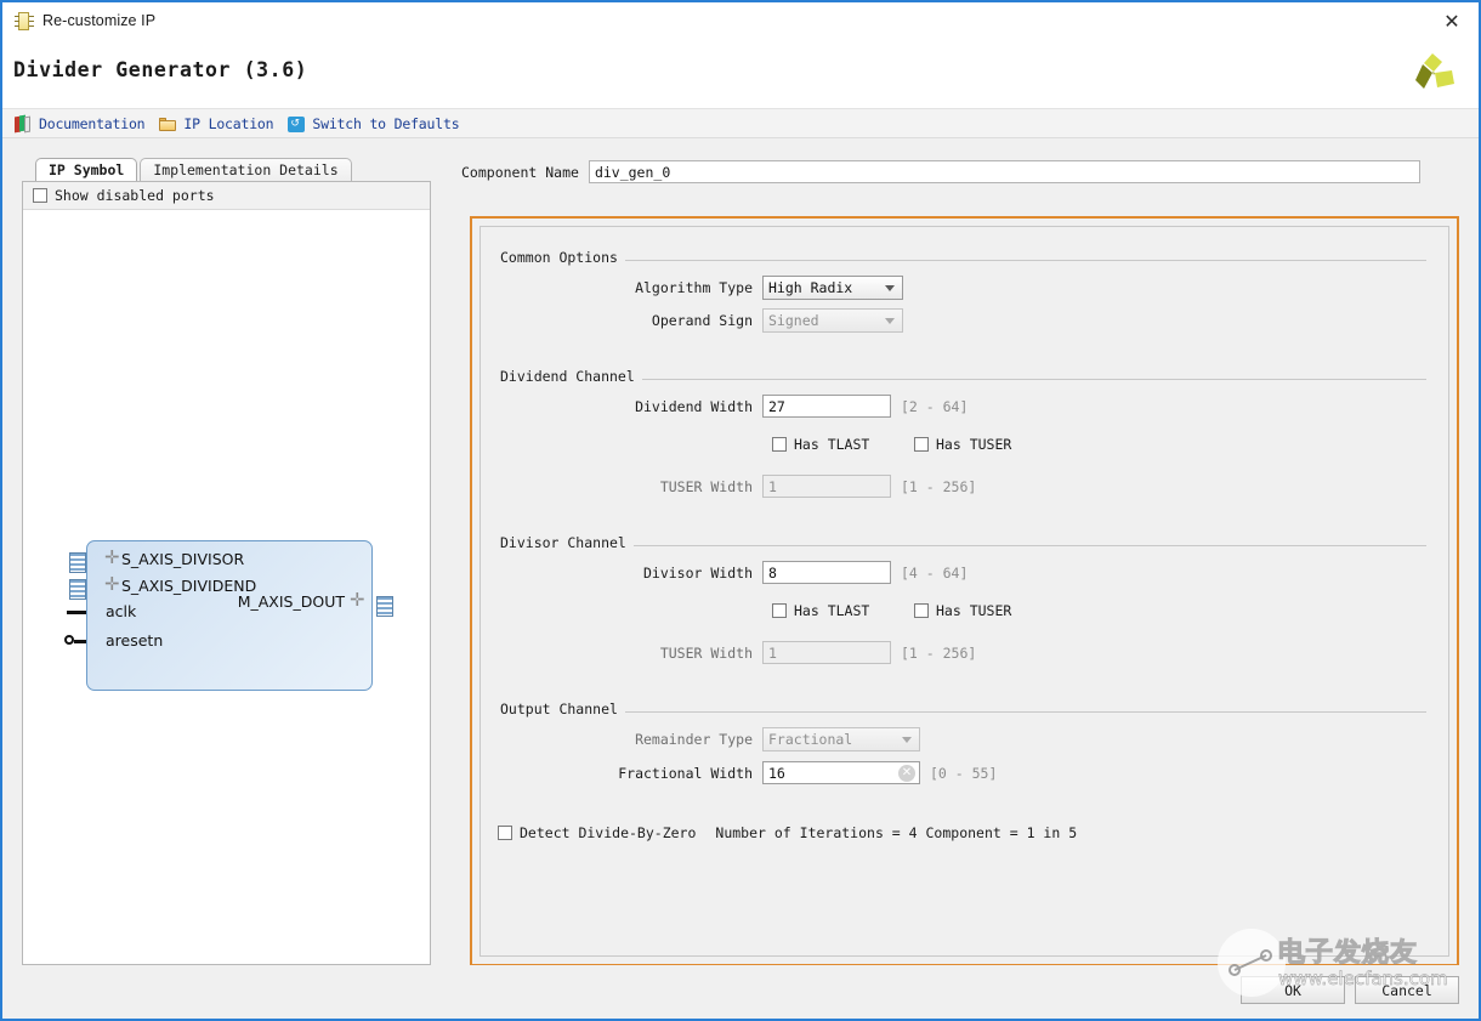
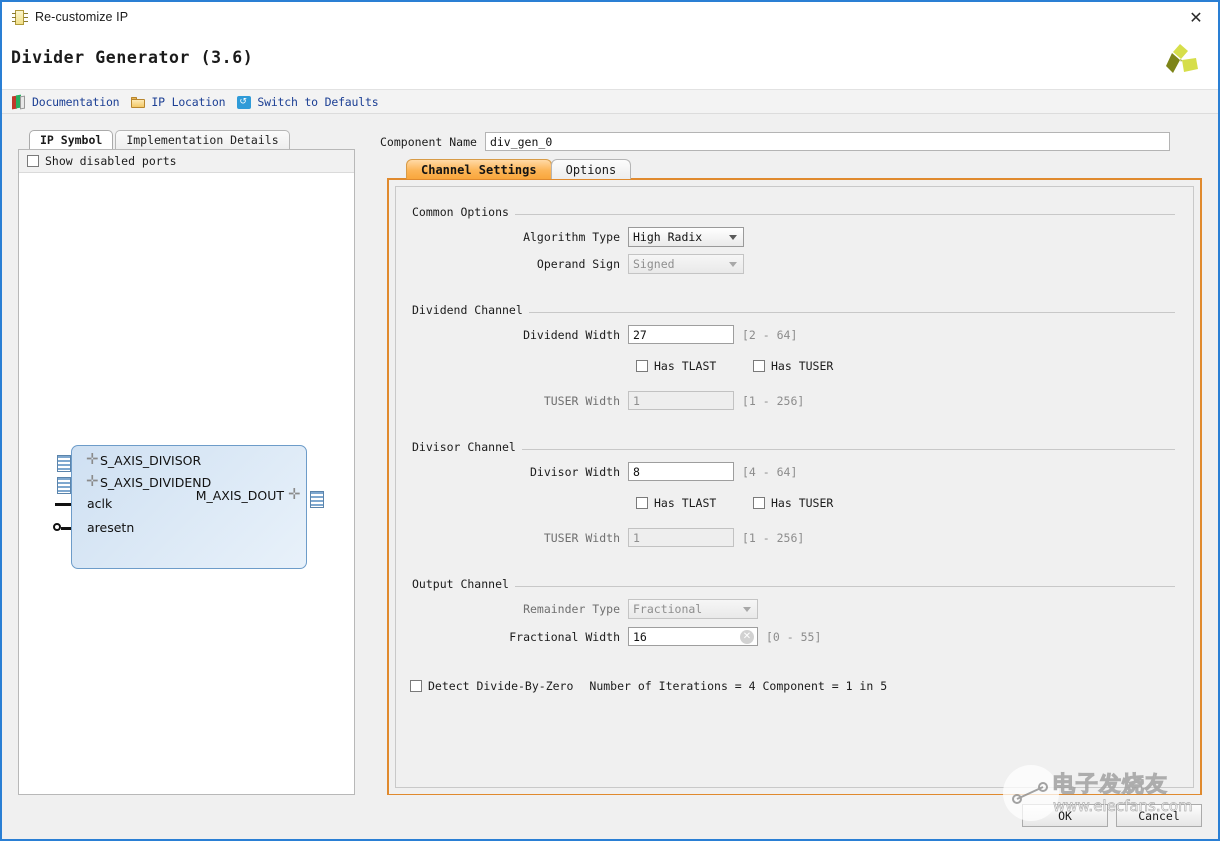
  Re-customize IP
  ✕
  Divider Generator (3.6)
  Documentation
  IP Location
  ↺
  Switch to Defaults
  IP Symbol
  Implementation Details
  Show disabled ports
  ✛
  S_AXIS_DIVISOR
  ✛
  S_AXIS_DIVIDEND
  aclk
  aresetn
  M_AXIS_DOUT
  ✛
  Component Name
  div_gen_0
+ Channel Settings
+ Options
  Common Options
  Algorithm Type
  High Radix
  Operand Sign
  Signed
  Dividend Channel
  Dividend Width
  27
  [2 - 64]
  Has TLAST
  Has TUSER
  TUSER Width
  1
  [1 - 256]
  Divisor Channel
  Divisor Width
  8
  [4 - 64]
  Has TLAST
  Has TUSER
  TUSER Width
  1
  [1 - 256]
  Output Channel
  Remainder Type
  Fractional
  Fractional Width
  16
  ✕
  [0 - 55]
  Detect Divide-By-Zero
  Number of Iterations = 4 Component = 1 in 5
  OK
  Cancel
  电子发烧友
  www.elecfans.com
